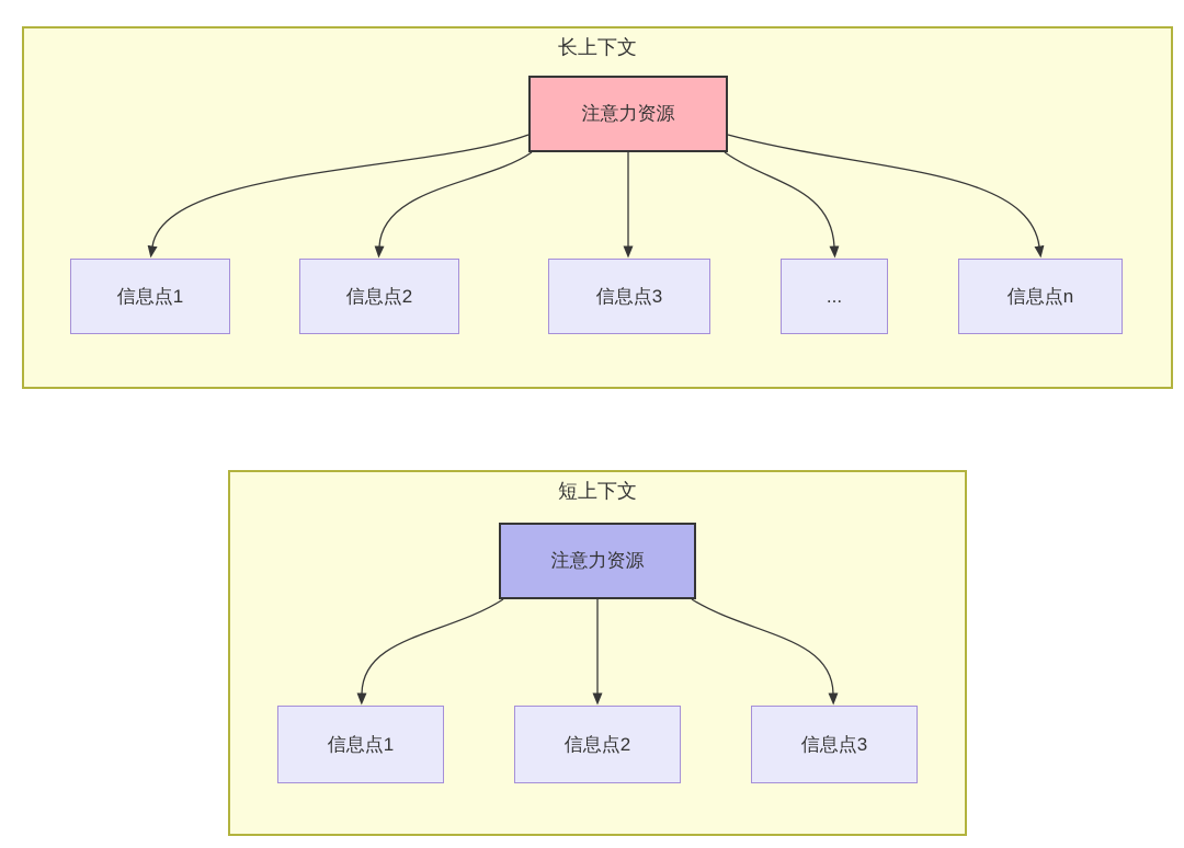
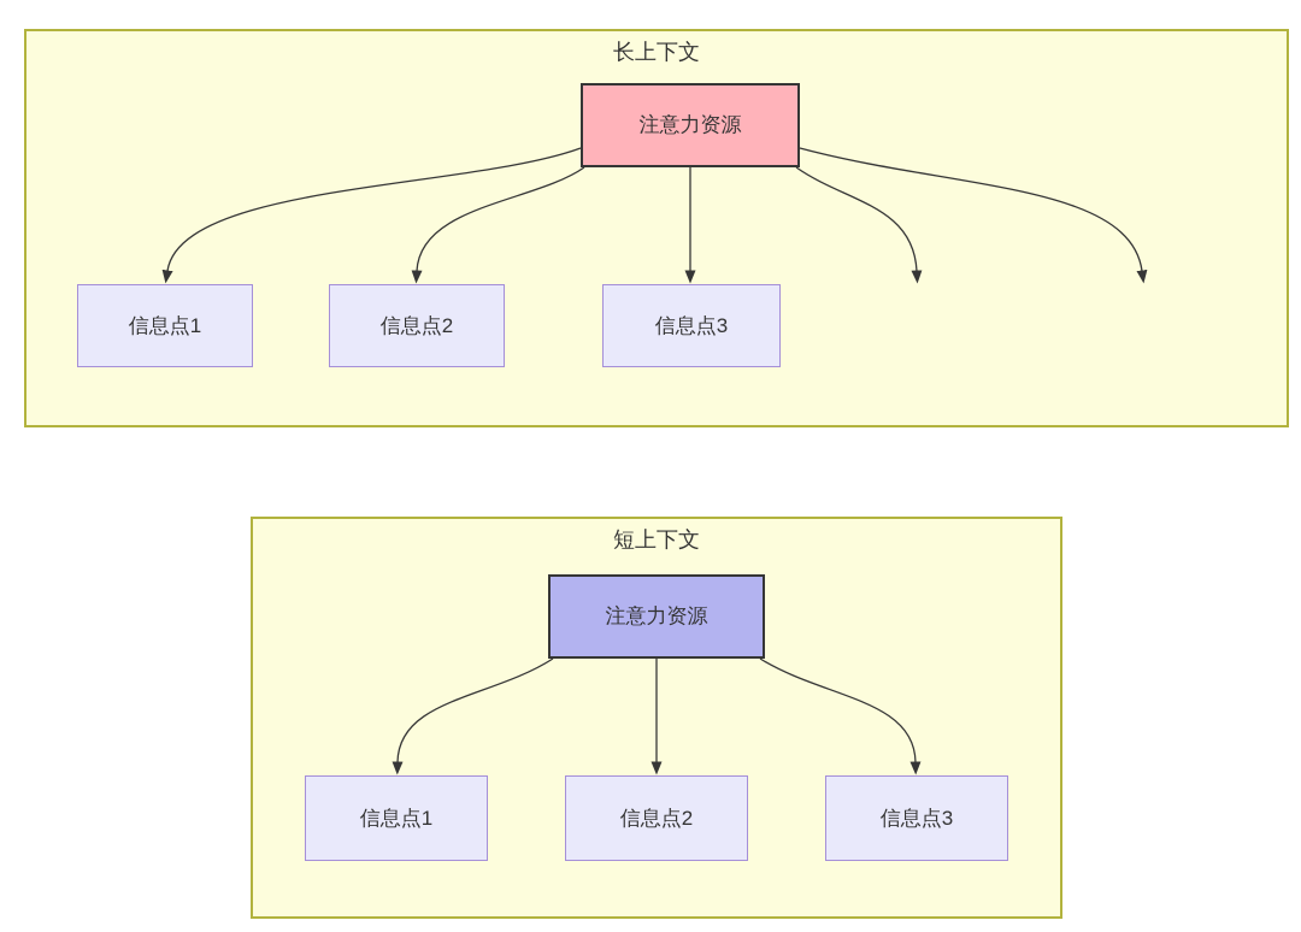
  长上下文
  短上下文
  注意力资源
  信息点1
  信息点2
  信息点3
- ...
- 信息点n
  注意力资源
  信息点1
  信息点2
  信息点3
